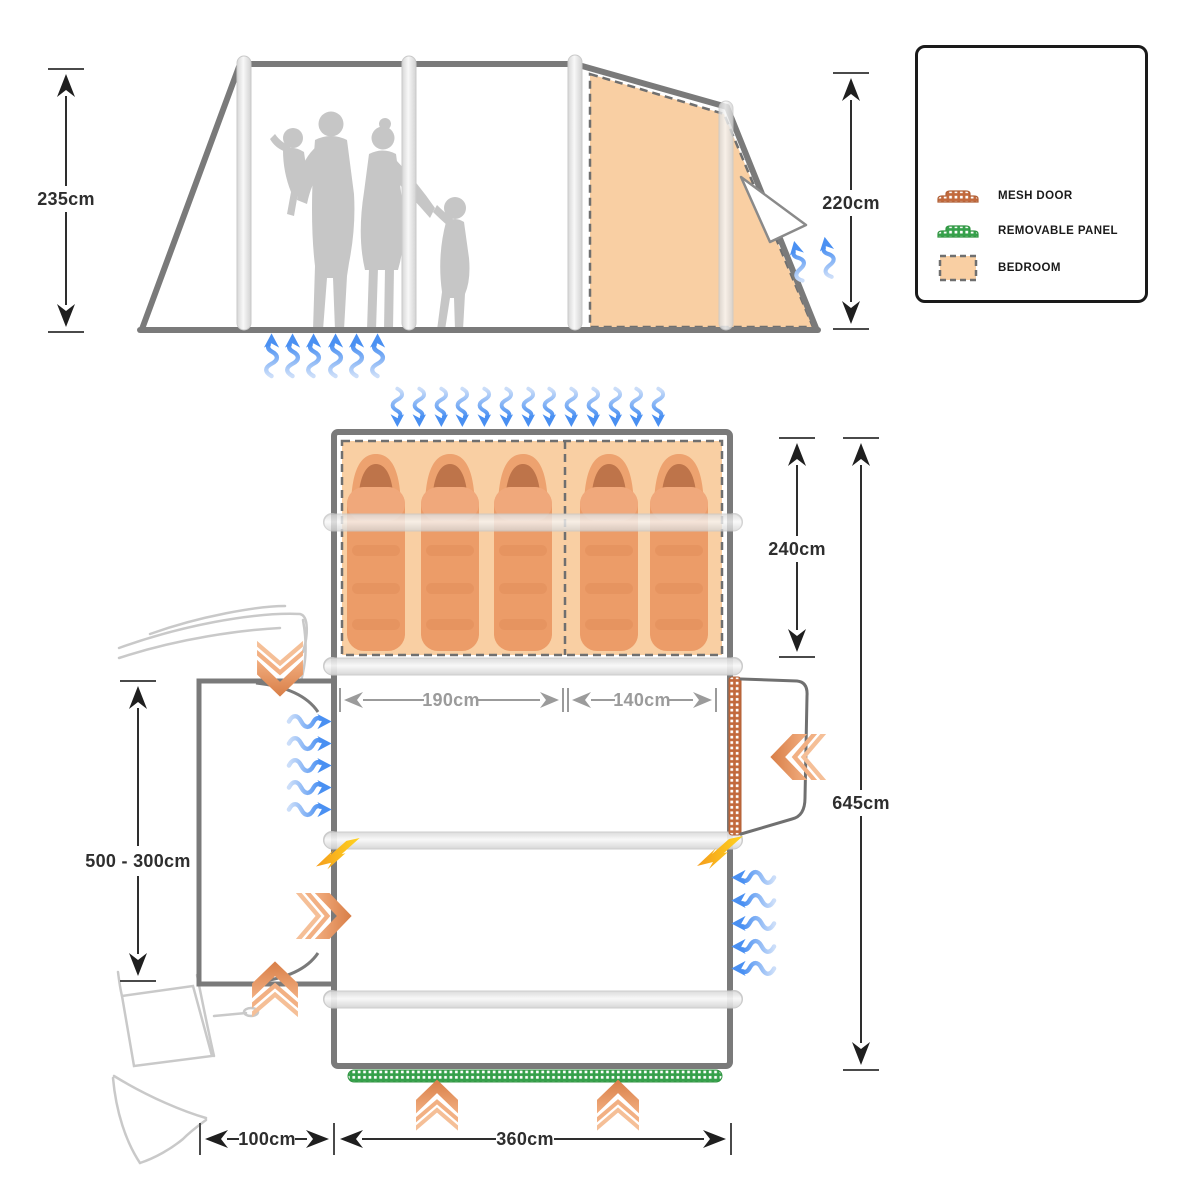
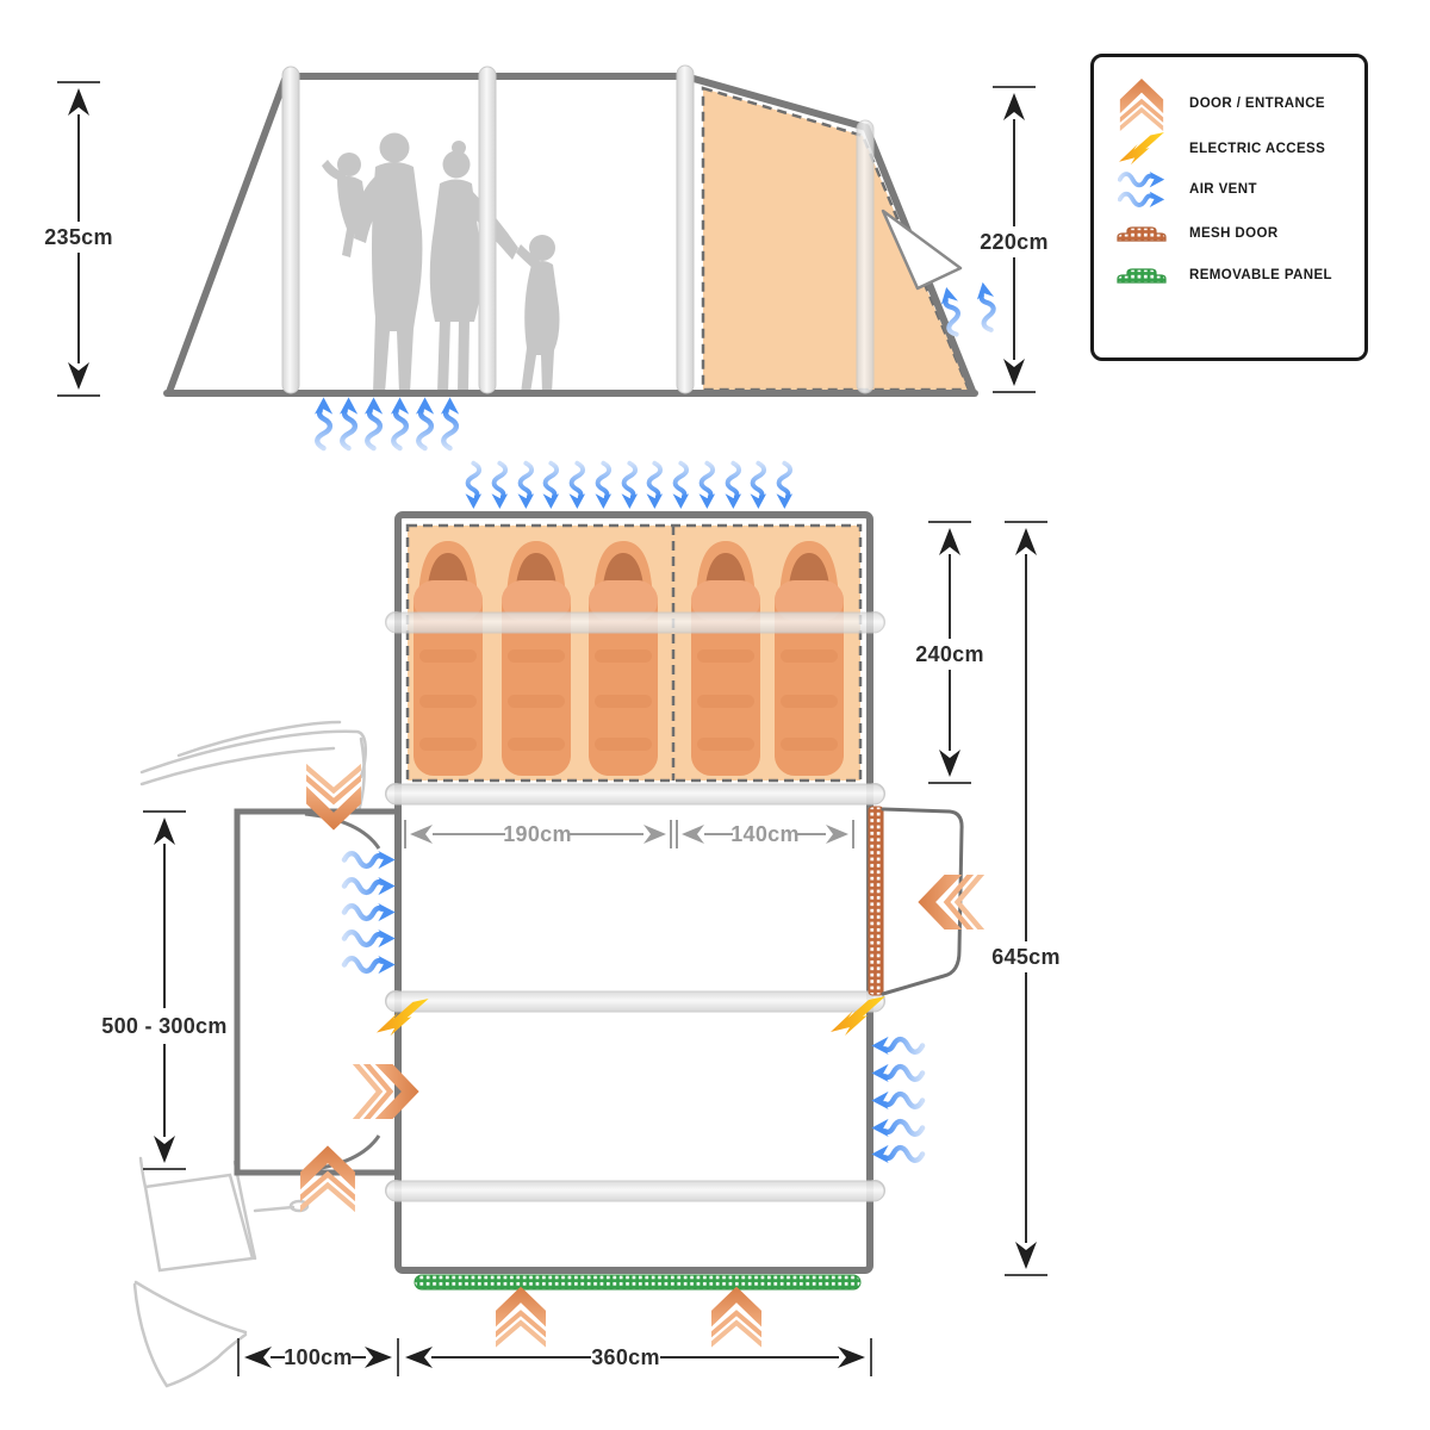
  235cm
  220cm
  240cm
  645cm
  500 - 300cm
  100cm
  360cm
  190cm
  140cm
+ DOOR / ENTRANCE
+ ELECTRIC ACCESS
+ AIR VENT
  MESH DOOR
  REMOVABLE PANEL
- BEDROOM
